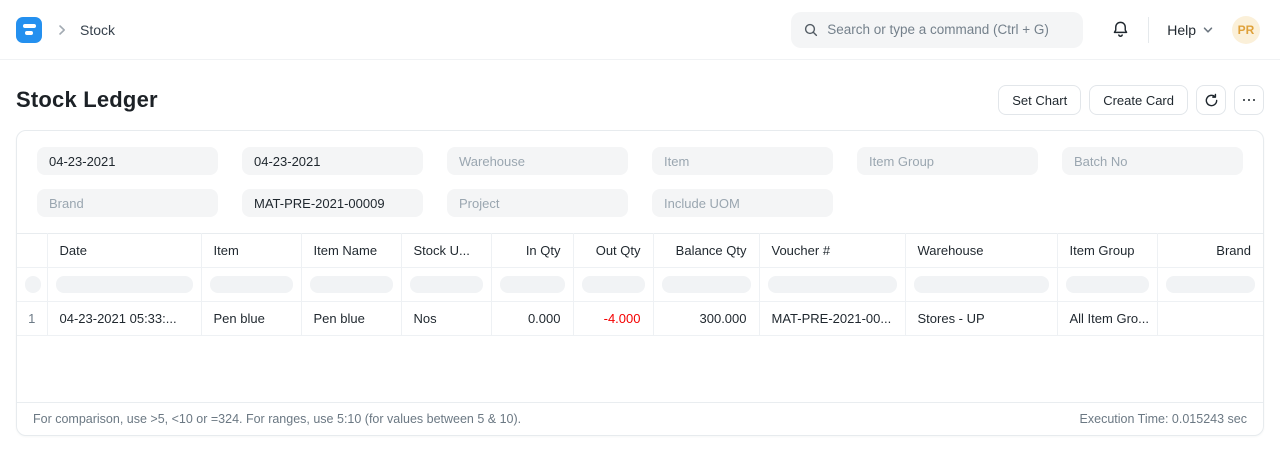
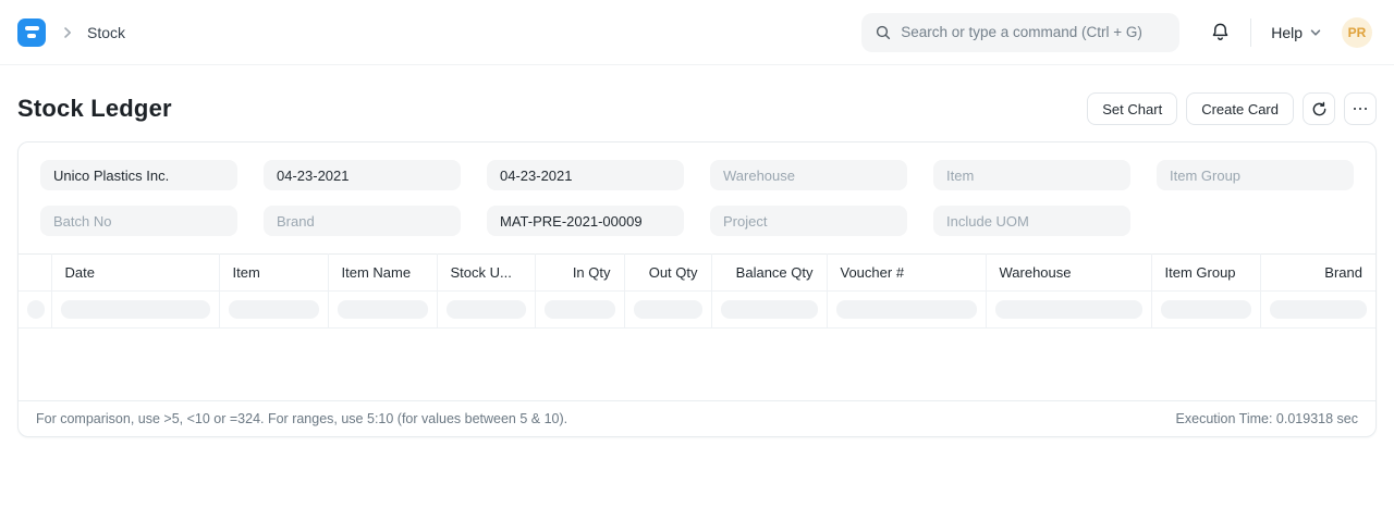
  Stock
  Search or type a command (Ctrl + G)
  Help
  PR
  Stock Ledger
  Set Chart
  Create Card
+ Unico Plastics Inc.
  04-23-2021
  04-23-2021
  Warehouse
  Item
  Item Group
  Batch No
  Brand
  MAT-PRE-2021-00009
  Project
  Include UOM
  	Date	Item	Item Name	Stock U...	In Qty	Out Qty	Balance Qty	Voucher #	Warehouse	Item Group	Brand
- 1	04-23-2021 05:33:...	Pen blue	Pen blue	Nos	0.000	-4.000	300.000	MAT-PRE-2021-00...	Stores - UP	All Item Gro...
  For comparison, use >5, <10 or =324. For ranges, use 5:10 (for values between 5 & 10).
- Execution Time: 0.015243 sec
+ Execution Time: 0.019318 sec
